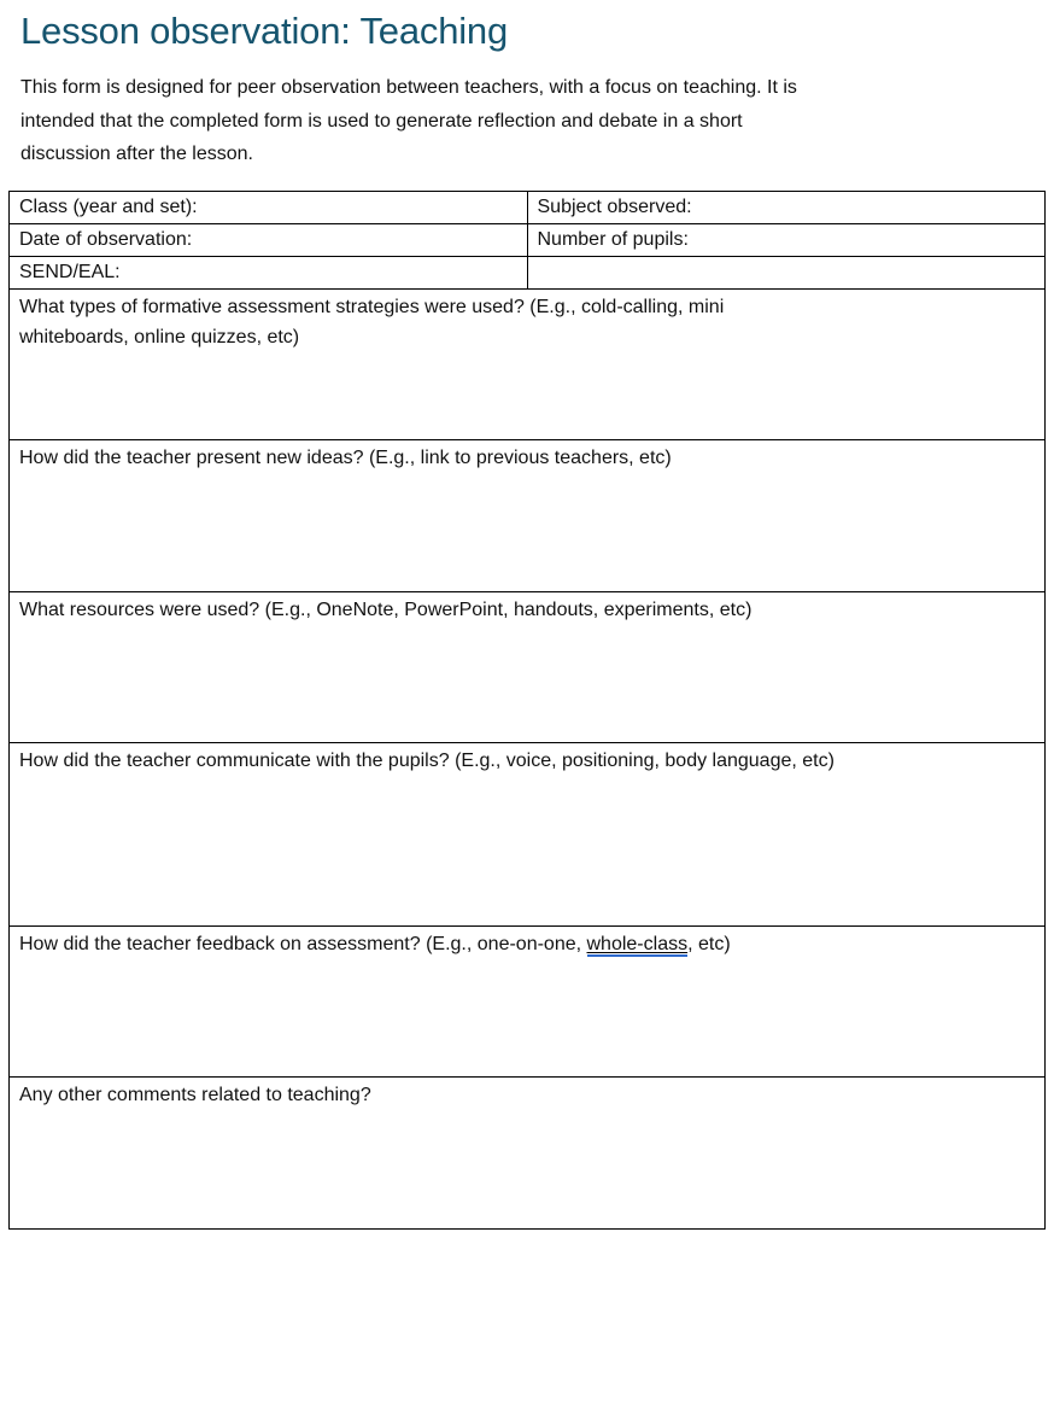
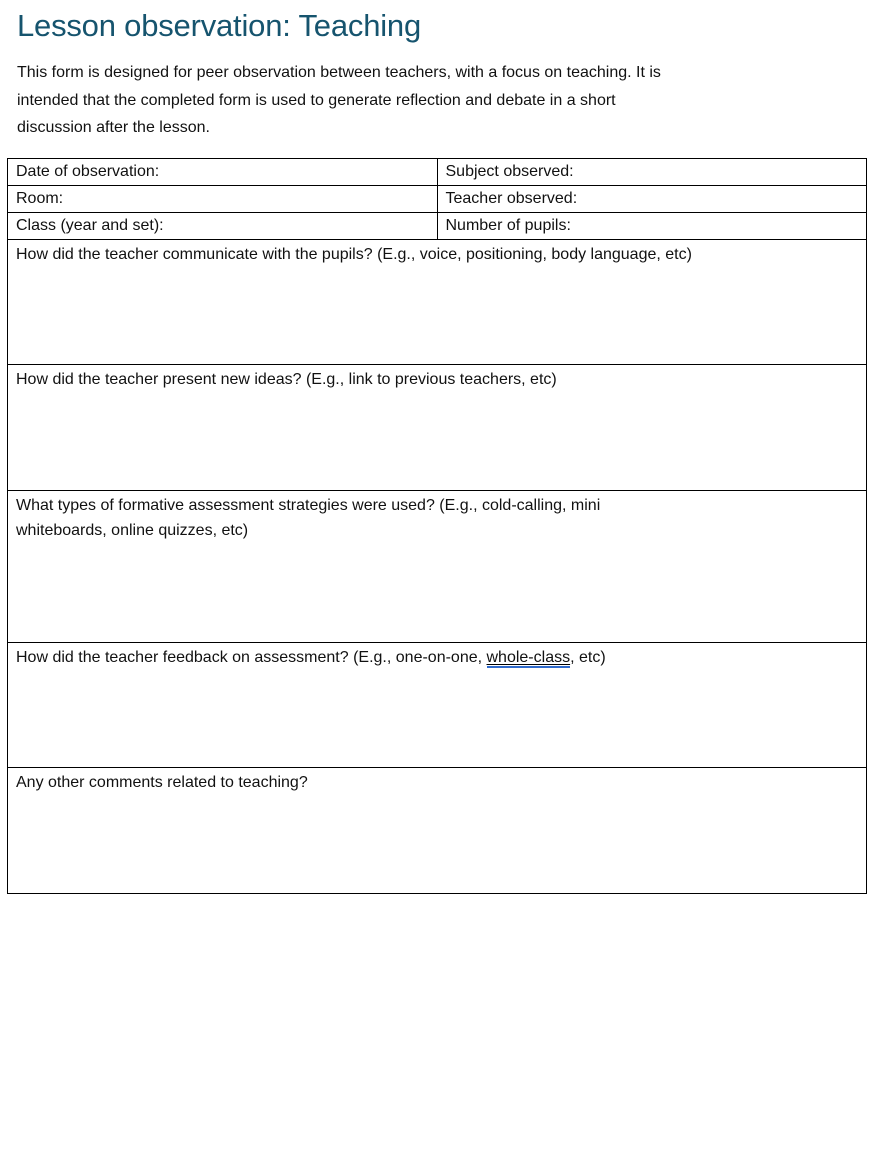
  Lesson observation: Teaching
  This form is designed for peer observation between teachers, with a focus on teaching. It is
  intended that the completed form is used to generate reflection and debate in a short
  discussion after the lesson.
- Class (year and set):	Subject observed:
+ Date of observation:	Subject observed:
+ Room:	Teacher observed:
- Date of observation:	Number of pupils:
+ Class (year and set):	Number of pupils:
- SEND/EAL:
- What types of formative assessment strategies were used? (E.g., cold-calling, mini whiteboards, online quizzes, etc)
+ How did the teacher communicate with the pupils? (E.g., voice, positioning, body language, etc)
  How did the teacher present new ideas? (E.g., link to previous teachers, etc)
- What resources were used? (E.g., OneNote, PowerPoint, handouts, experiments, etc)
- How did the teacher communicate with the pupils? (E.g., voice, positioning, body language, etc)
+ What types of formative assessment strategies were used? (E.g., cold-calling, mini whiteboards, online quizzes, etc)
  How did the teacher feedback on assessment? (E.g., one-on-one, whole-class, etc)
  Any other comments related to teaching?
